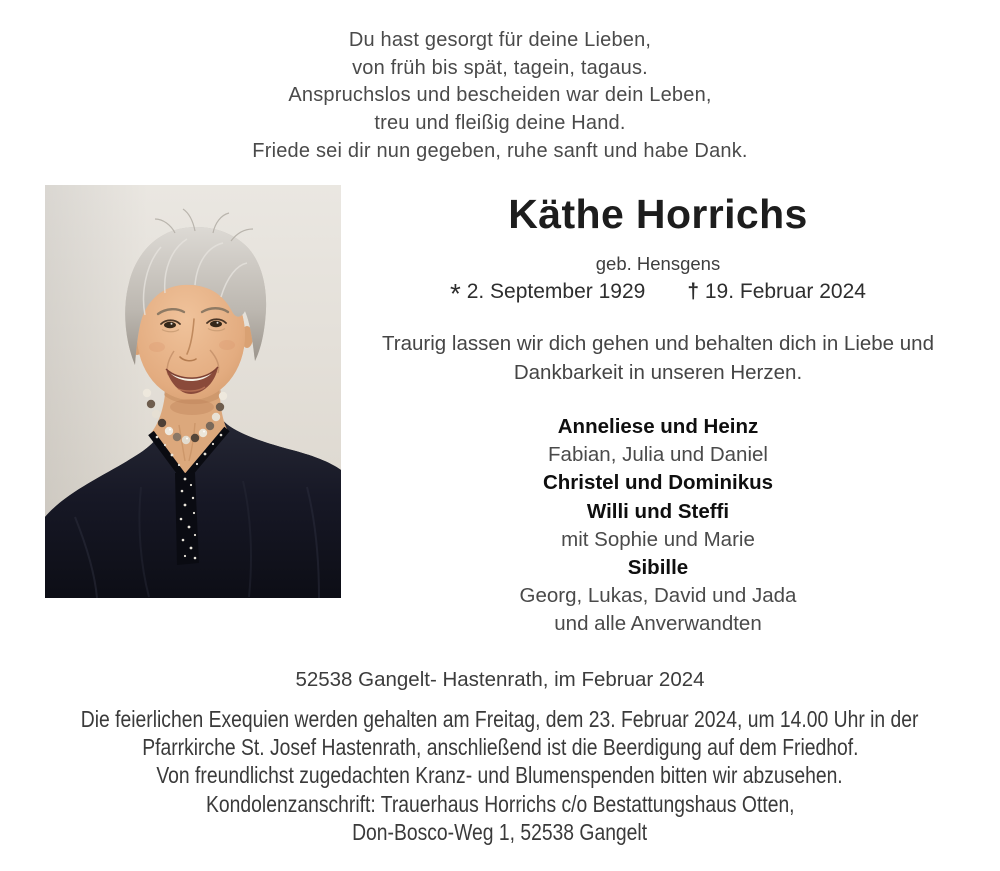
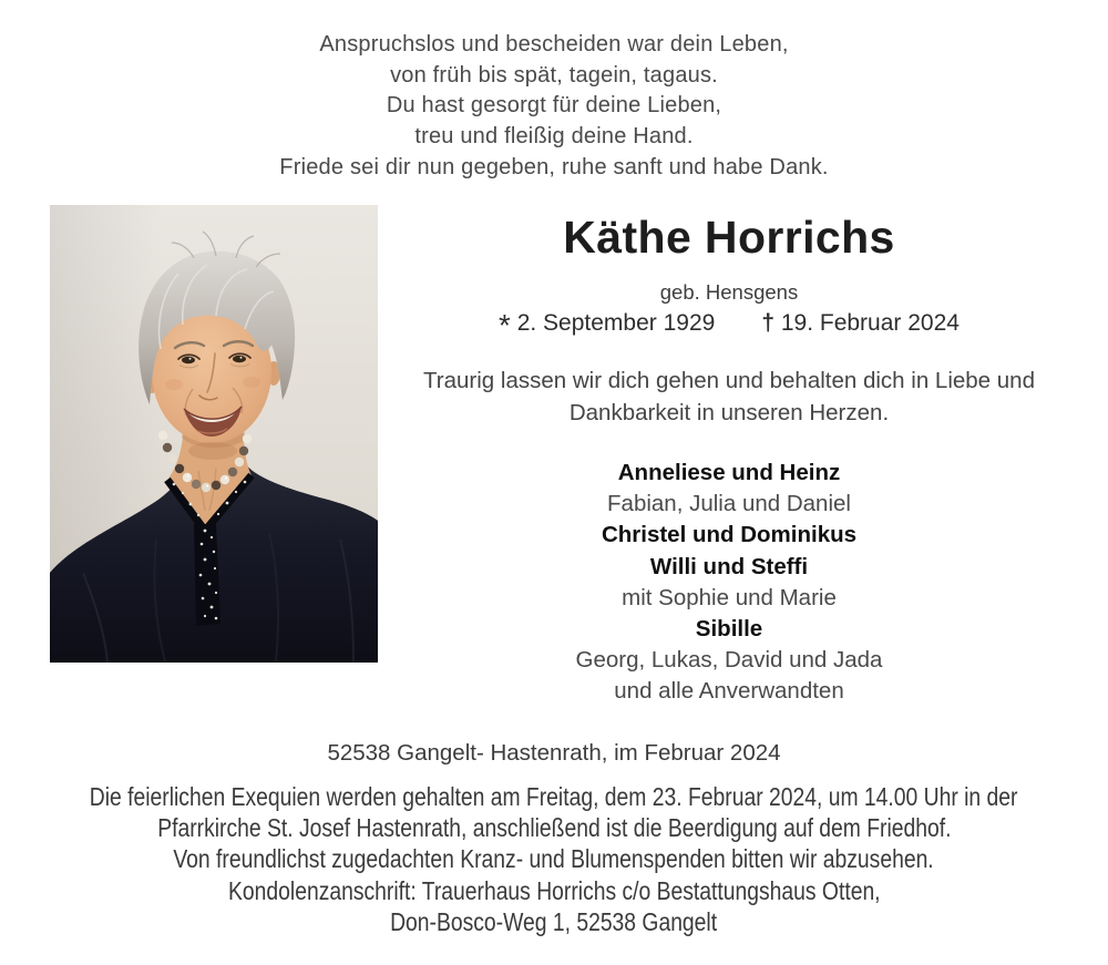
- Du hast gesorgt für deine Lieben,
+ Anspruchslos und bescheiden war dein Leben,
  von früh bis spät, tagein, tagaus.
- Anspruchslos und bescheiden war dein Leben,
+ Du hast gesorgt für deine Lieben,
  treu und fleißig deine Hand.
  Friede sei dir nun gegeben, ruhe sanft und habe Dank.
  Käthe Horrichs
  geb. Hensgens
  * 2. September 1929 † 19. Februar 2024
  Traurig lassen wir dich gehen und behalten dich in Liebe und
  Dankbarkeit in unseren Herzen.
  Anneliese und Heinz
  Fabian, Julia und Daniel
  Christel und Dominikus
  Willi und Steffi
  mit Sophie und Marie
  Sibille
  Georg, Lukas, David und Jada
  und alle Anverwandten
  52538 Gangelt- Hastenrath, im Februar 2024
  Die feierlichen Exequien werden gehalten am Freitag, dem 23. Februar 2024, um 14.00 Uhr in der
  Pfarrkirche St. Josef Hastenrath, anschließend ist die Beerdigung auf dem Friedhof.
  Von freundlichst zugedachten Kranz- und Blumenspenden bitten wir abzusehen.
  Kondolenzanschrift: Trauerhaus Horrichs c/o Bestattungshaus Otten,
  Don-Bosco-Weg 1, 52538 Gangelt
